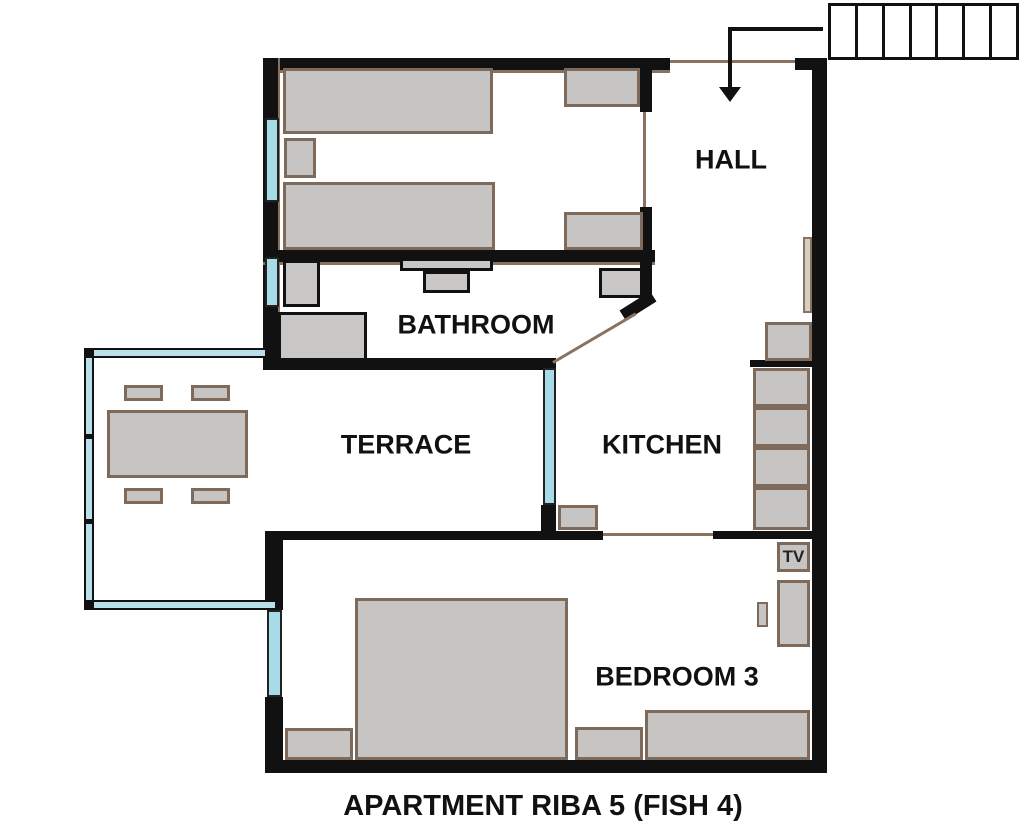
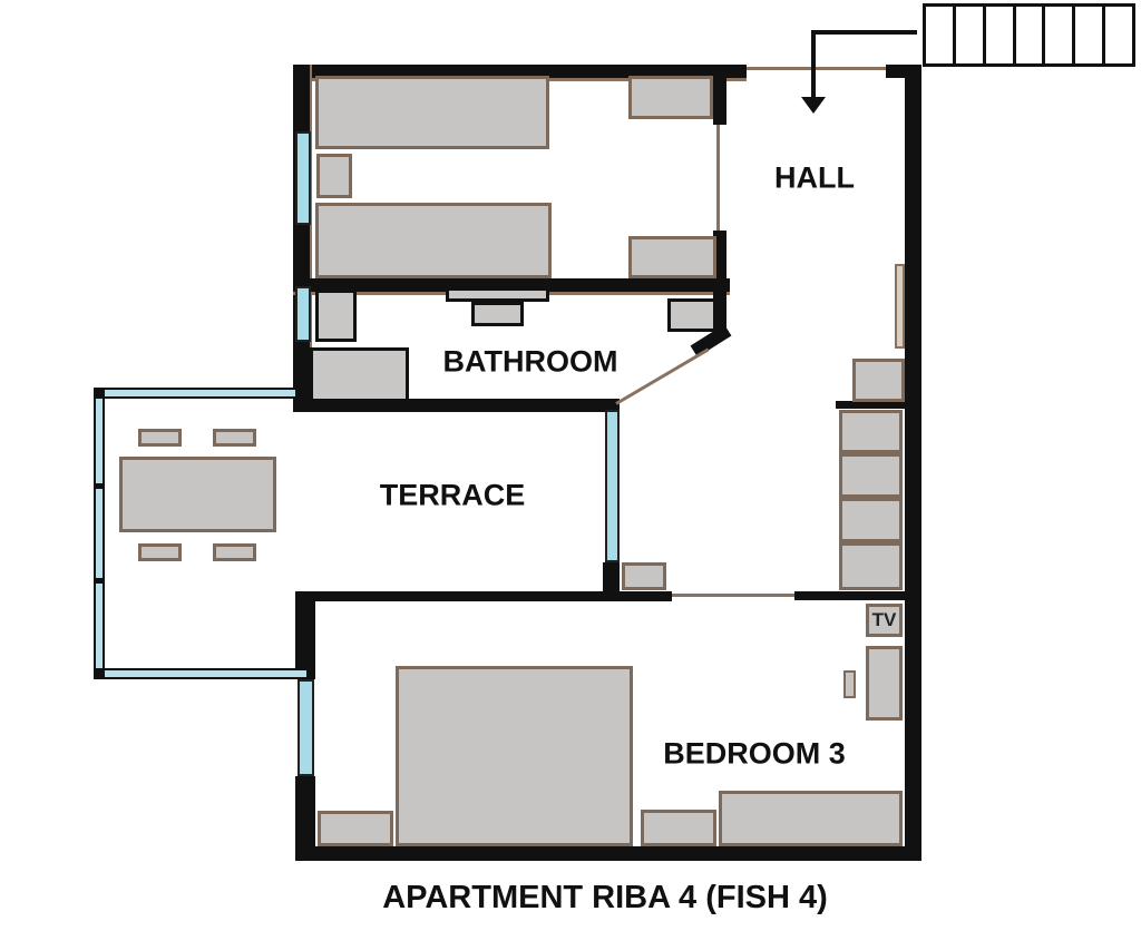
  TV
  HALL
  BATHROOM
  TERRACE
- KITCHEN
  BEDROOM 3
- APARTMENT RIBA 5 (FISH 4)
+ APARTMENT RIBA 4 (FISH 4)
